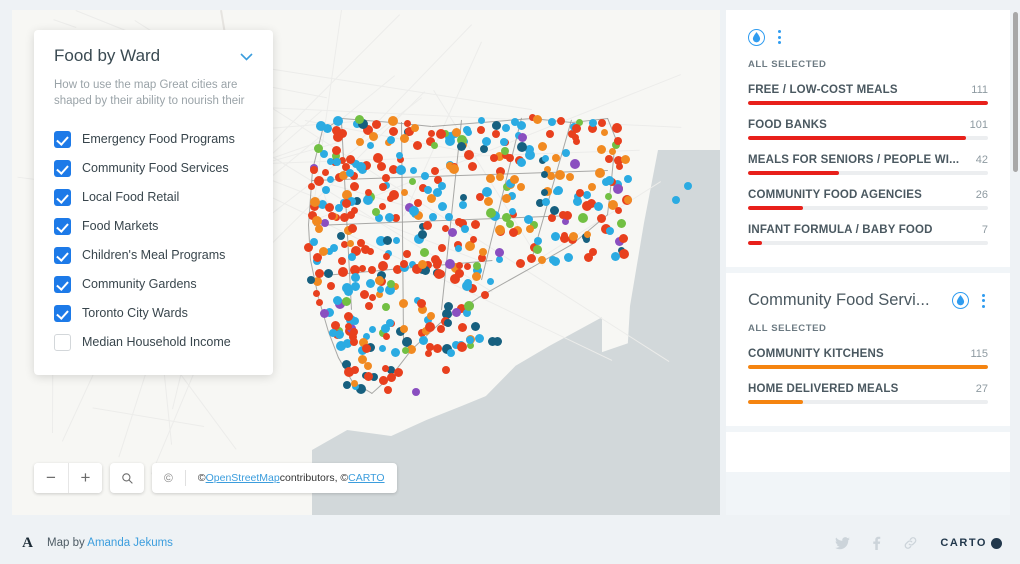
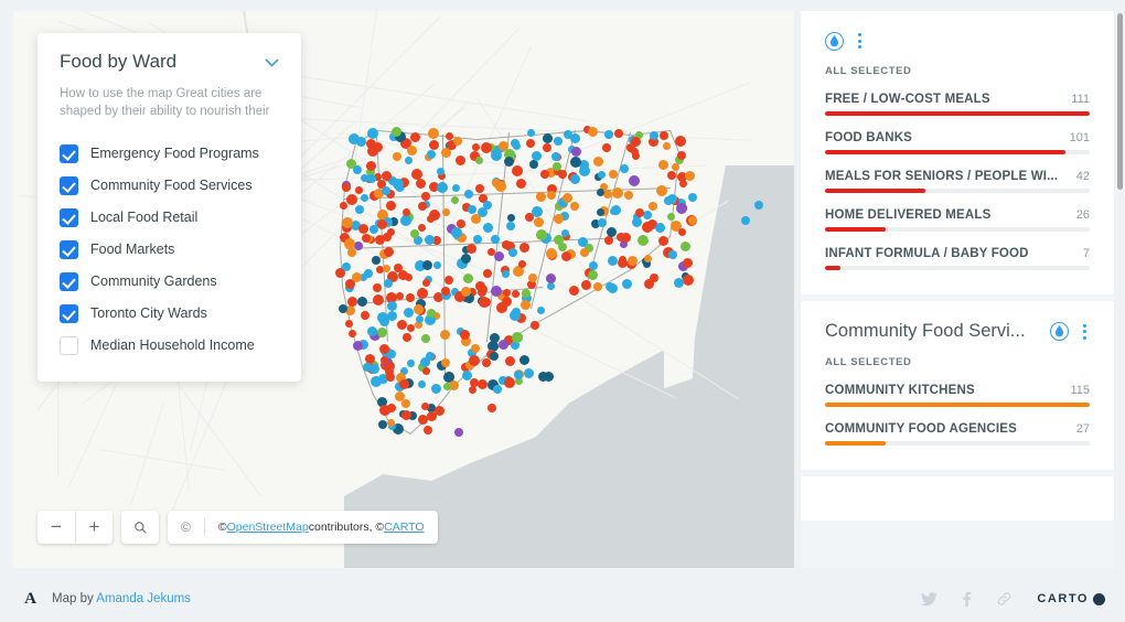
  −
  +
  ©
  ©
  OpenStreetMap
  contributors, ©
  CARTO
  Food by Ward
  How to use the map Great cities are shaped by their ability to nourish their
  Emergency Food Programs
  Community Food Services
  Local Food Retail
  Food Markets
- Children's Meal Programs
  Community Gardens
  Toronto City Wards
  Median Household Income
  ALL SELECTED
  FREE / LOW-COST MEALS
  111
  FOOD BANKS
  101
  MEALS FOR SENIORS / PEOPLE WI...
  42
- COMMUNITY FOOD AGENCIES
+ HOME DELIVERED MEALS
  26
  INFANT FORMULA / BABY FOOD
  7
  Community Food Servi...
  ALL SELECTED
  COMMUNITY KITCHENS
  115
- HOME DELIVERED MEALS
+ COMMUNITY FOOD AGENCIES
  27
  A
  Map by Amanda Jekums
  CARTO
